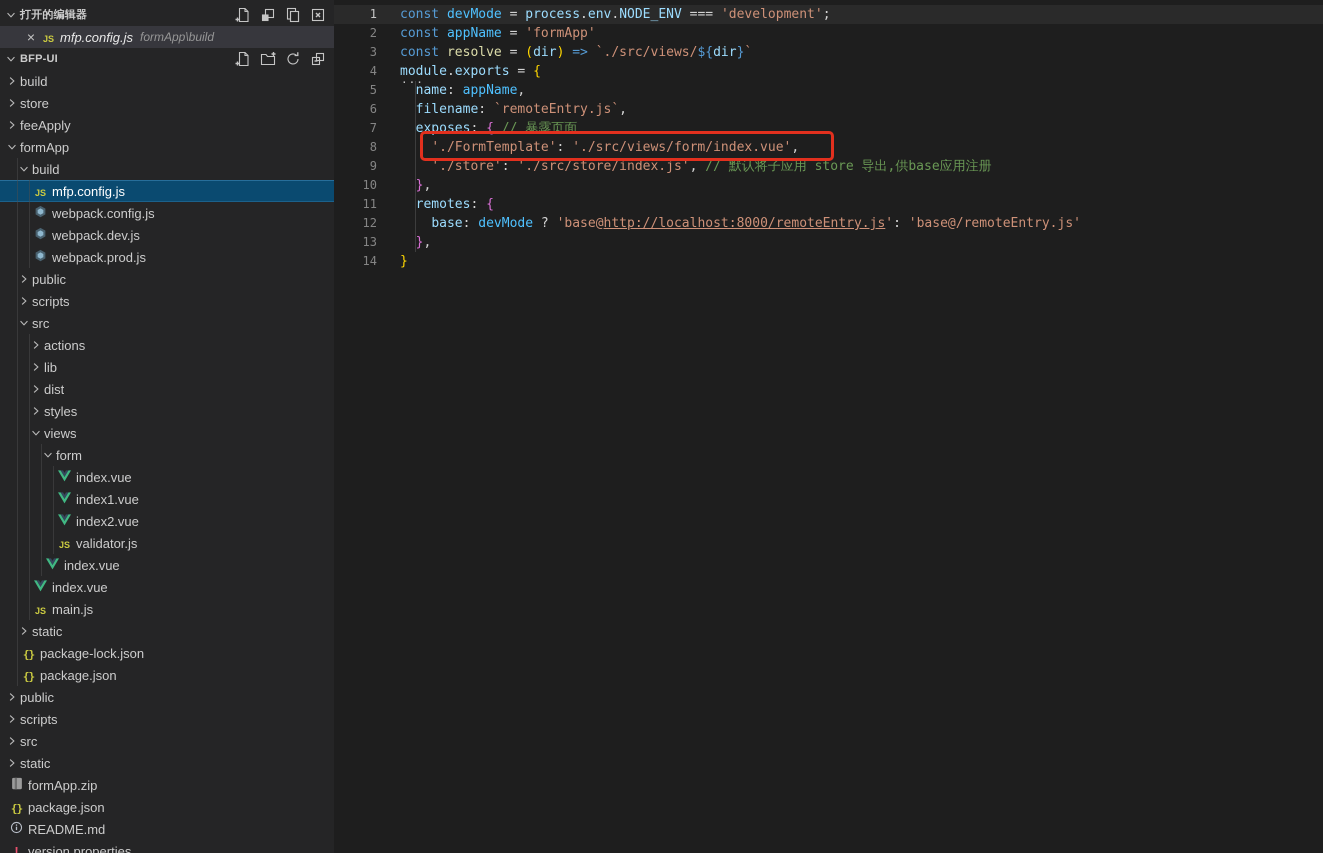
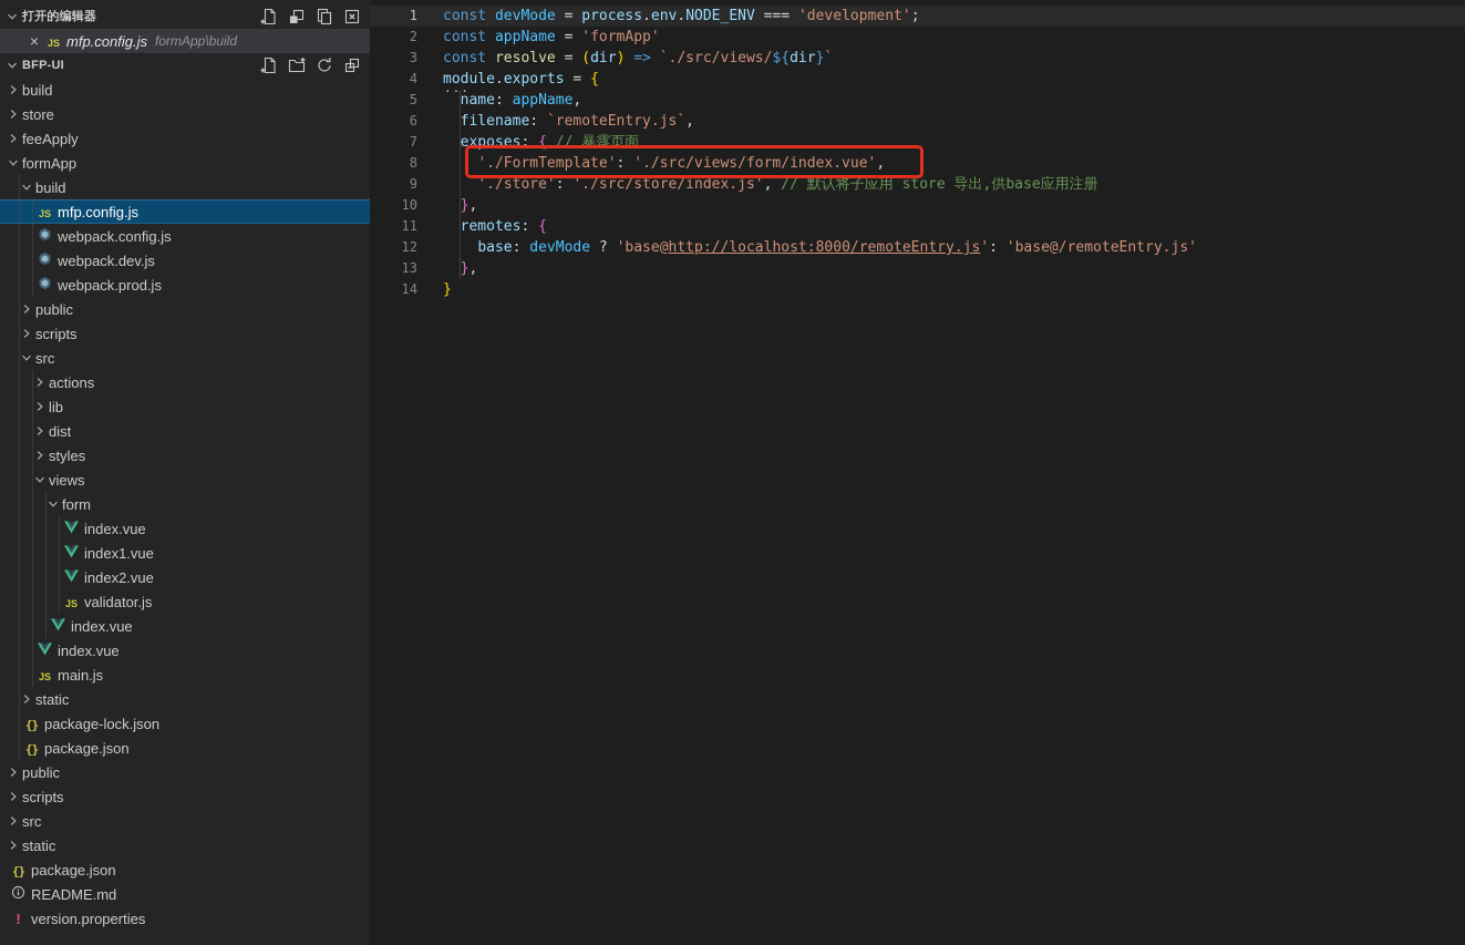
  打开的编辑器
  ×
  JS
  mfp.config.js
  formApp\build
  BFP-UI
  build
  store
  feeApply
  formApp
  build
  JS
  mfp.config.js
  webpack.config.js
  webpack.dev.js
  webpack.prod.js
  public
  scripts
  src
  actions
  lib
  dist
  styles
  views
  form
  index.vue
  index1.vue
  index2.vue
  JS
  validator.js
  index.vue
  index.vue
  JS
  main.js
  static
  {}
  package-lock.json
  {}
  package.json
  public
  scripts
  src
  static
- formApp.zip
  {}
  package.json
  README.md
  !
  version.properties
  1
  const devMode = process.env.NODE_ENV === 'development';
  2
  const appName = 'formApp'
  3
  const resolve = (dir) => `./src/views/${dir}`
  4
  module.exports = {
  5
  name: appName,
  6
  filename: `remoteEntry.js`,
  7
  exposes: { // 暴露页面
  8
  './FormTemplate': './src/views/form/index.vue',
  9
  './store': './src/store/index.js', // 默认将子应用 store 导出,供base应用注册
  10
  },
  11
  remotes: {
  12
  base: devMode ? 'base@http://localhost:8000/remoteEntry.js': 'base@/remoteEntry.js'
  13
  },
  14
  }
